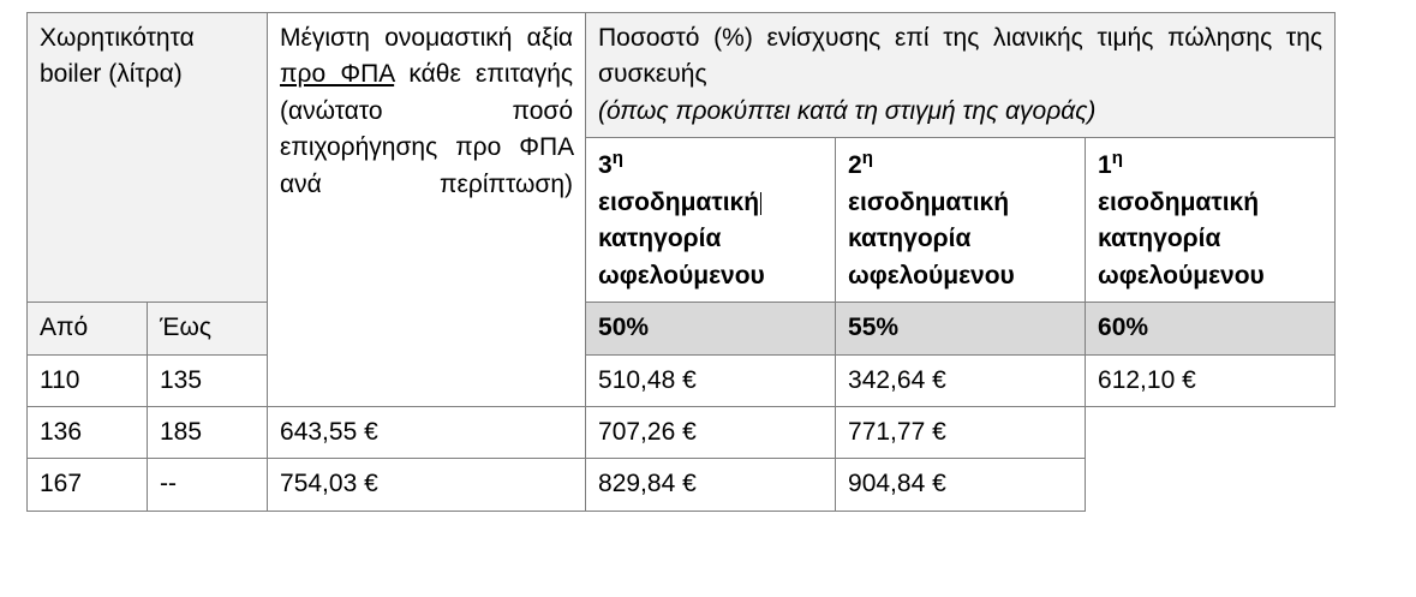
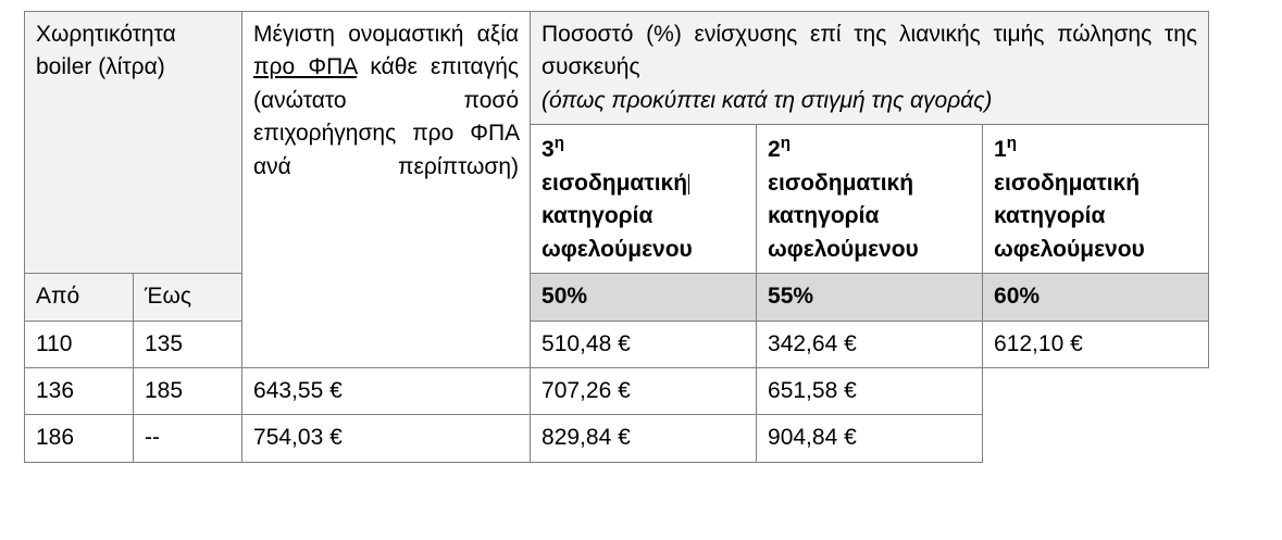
  Χωρητικότητα boiler (λίτρα)	Μέγιστη ονομαστική αξία προ ΦΠΑ κάθε επιταγής (ανώτατο ποσό επιχορήγησης προ ΦΠΑ ανά περίπτωση)	Ποσοστό (%) ενίσχυσης επί της λιανικής τιμής πώλησης της συσκευής (όπως προκύπτει κατά τη στιγμή της αγοράς)
  3η εισοδηματική κατηγορία ωφελούμενου	2η εισοδηματική κατηγορία ωφελούμενου	1η εισοδηματική κατηγορία ωφελούμενου
  Από	Έως	50%	55%	60%
  110	135	510,48 €	342,64 €	612,10 €
- 136	185	643,55 €	707,26 €	771,77 €
+ 136	185	643,55 €	707,26 €	651,58 €
- 167	--	754,03 €	829,84 €	904,84 €
+ 186	--	754,03 €	829,84 €	904,84 €
